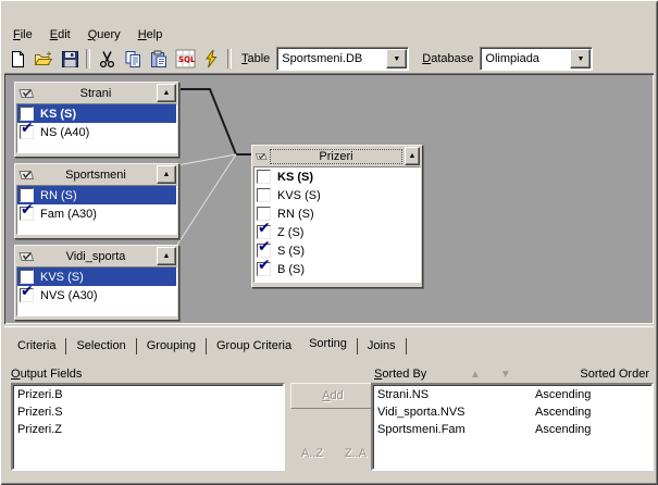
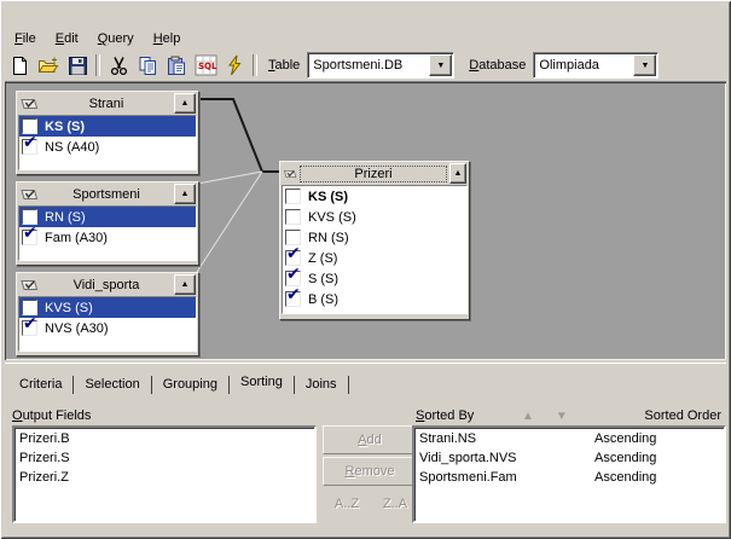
  File
  Edit
  Query
  Help
  SQL
  Table
  Sportsmeni.DB
  Database
  Olimpiada
  Strani
  KS (S)
  ✔
  NS (A40)
  Sportsmeni
  RN (S)
  ✔
  Fam (A30)
  Vidi_sporta
  KVS (S)
  ✔
  NVS (A30)
  Prizeri
  KS (S)
  KVS (S)
  RN (S)
  ✔
  Z (S)
  ✔
  S (S)
  ✔
  B (S)
  Criteria
  Selection
  Grouping
- Group Criteria
  Sorting
  Joins
  Output Fields
  Prizeri.B
  Prizeri.S
  Prizeri.Z
  A
  dd
+ R
+ emove
  A..Z
  Z..A
  Sorted By
  ▲
  ▼
  Sorted Order
  Strani.NS
  Ascending
  Vidi_sporta.NVS
  Ascending
  Sportsmeni.Fam
  Ascending
